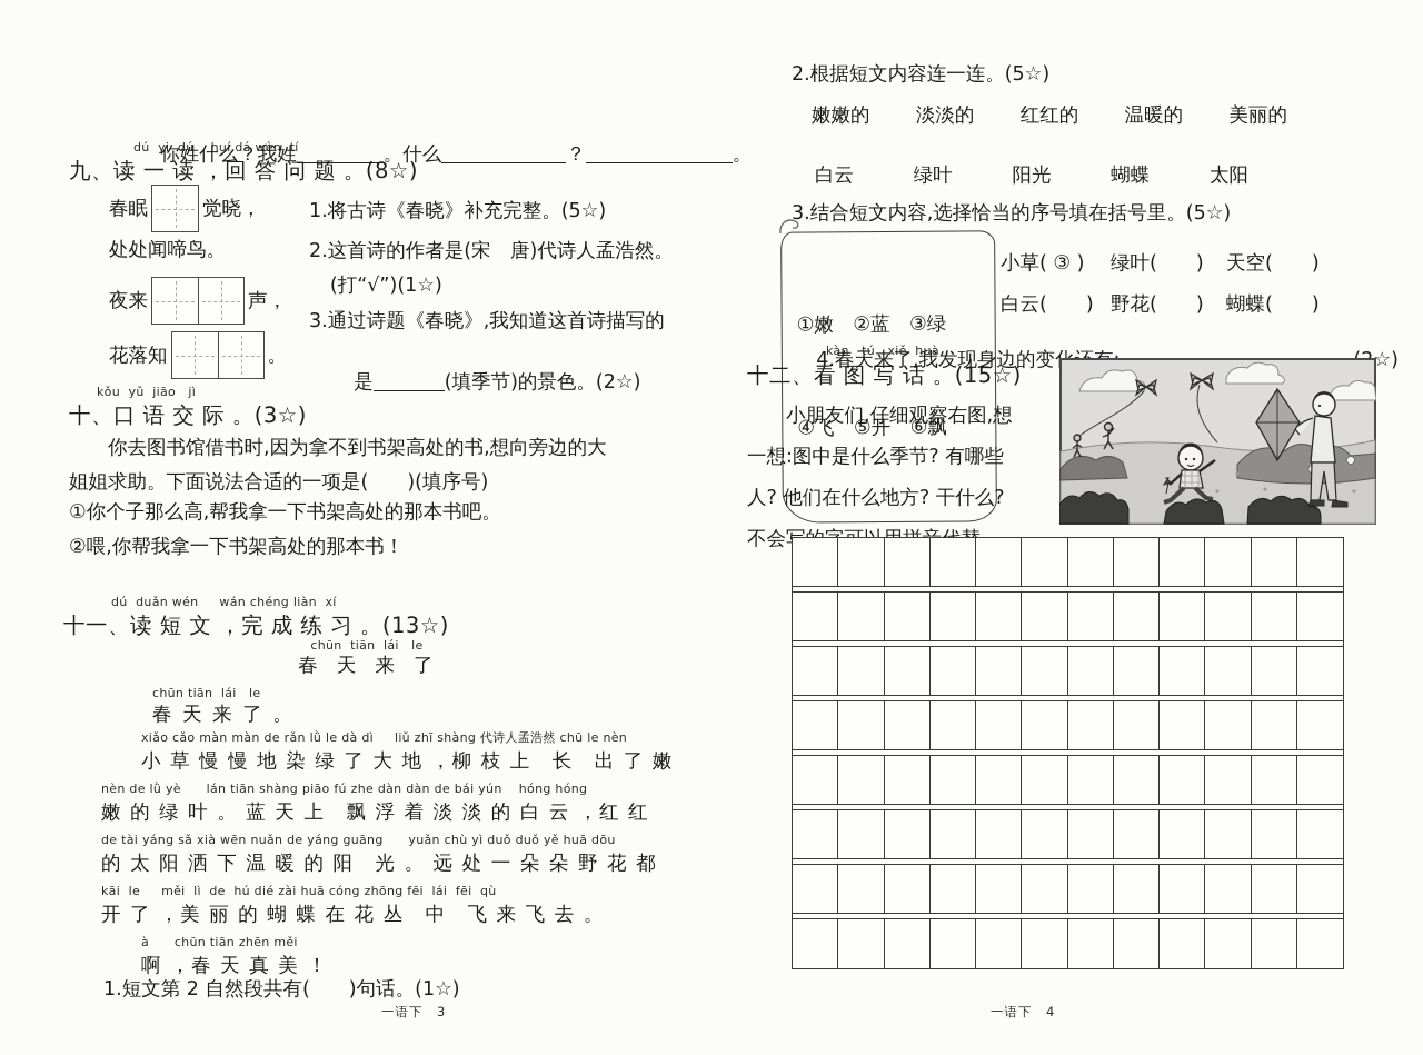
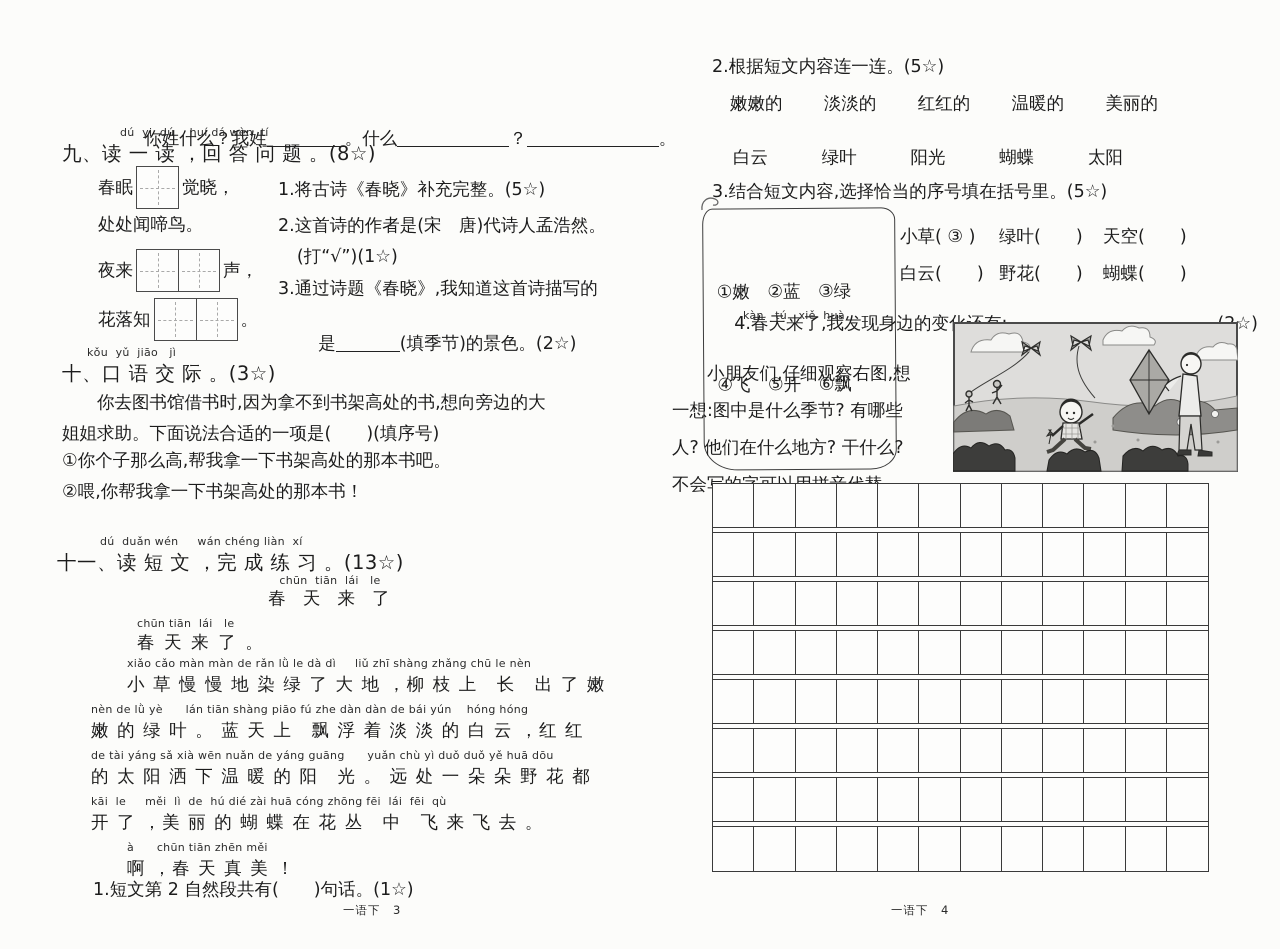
  你姓什么？我姓 。什么 ？ 。
  dú yi dú huí dá wèn tí
  九、读 一 读 ，回 答 问 题 。(8☆)
  春眠
  觉晓，
  处处闻啼鸟。
  夜来
  声，
  花落知
  。
  1.将古诗《春晓》补充完整。(5☆)
  2.这首诗的作者是(宋 唐)代诗人孟浩然。(打“√”)(1☆)
  3.通过诗题《春晓》,我知道这首诗描写的
  是 (填季节)的景色。(2☆)
  kǒu yǔ jiāo jì
  十、口 语 交 际 。(3☆)
  你去图书馆借书时,因为拿不到书架高处的书,想向旁边的大
  姐姐求助。下面说法合适的一项是( )(填序号)
  ①你个子那么高,帮我拿一下书架高处的那本书吧。
  ②喂,你帮我拿一下书架高处的那本书！
  dú duǎn wén wán chéng liàn xí
  十一、读 短 文 ，完 成 练 习 。(13☆)
  chūn tiān lái le
  春 天 来 了
  chūn tiān lái le
  春 天 来 了 。
- xiǎo cǎo màn màn de rǎn lǜ le dà dì liǔ zhī shàng 代诗人孟浩然 chū le nèn
+ xiǎo cǎo màn màn de rǎn lǜ le dà dì liǔ zhī shàng zhǎng chū le nèn
  小 草 慢 慢 地 染 绿 了 大 地 ，柳 枝 上 长 出 了 嫩
  nèn de lǜ yè lán tiān shàng piāo fú zhe dàn dàn de bái yún hóng hóng
  嫩 的 绿 叶 。 蓝 天 上 飘 浮 着 淡 淡 的 白 云 ，红 红
  de tài yáng sǎ xià wēn nuǎn de yáng guāng yuǎn chù yì duǒ duǒ yě huā dōu
  的 太 阳 洒 下 温 暖 的 阳 光 。 远 处 一 朵 朵 野 花 都
  kāi le měi lì de hú dié zài huā cóng zhōng fēi lái fēi qù
  开 了 ，美 丽 的 蝴 蝶 在 花 丛 中 飞 来 飞 去 。
  à chūn tiān zhēn měi
  啊 ，春 天 真 美 ！
  1.短文第 2 自然段共有( )句话。(1☆)
  一语下 3
  2.根据短文内容连一连。(5☆)
  嫩嫩的
  淡淡的
  红红的
  温暖的
  美丽的
  白云
  绿叶
  阳光
  蝴蝶
  太阳
  3.结合短文内容,选择恰当的序号填在括号里。(5☆)
  ①嫩 ②蓝 ③绿
  ④飞 ⑤开 ⑥飘
  小草( ③ )
  绿叶( )
  天空( )
  白云( )
  野花( )
  蝴蝶( )
  4.春天来了,我发现身边的变 ☆)
  kàn tú xiě huà
- 十二、看 图 写 话 。(15☆)
  小朋友们,仔细观察右图,想
  一想:图中是什么季节? 有哪些
  人? 他们在什么地方? 干什么?
  一语下 4
